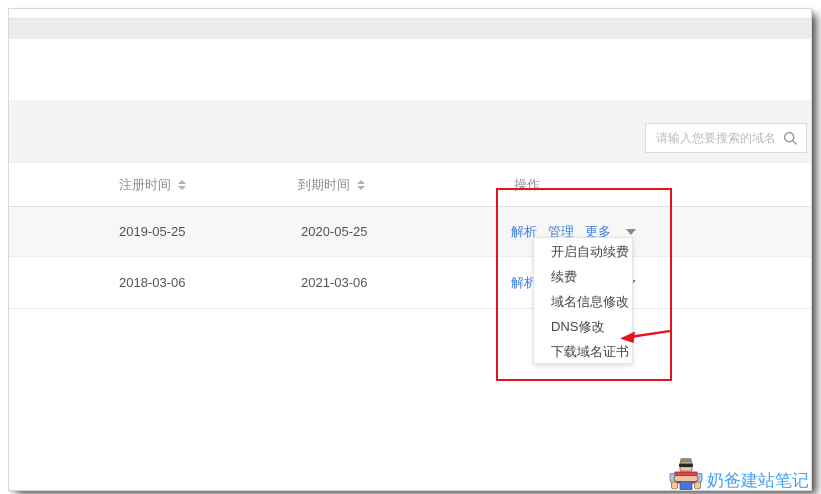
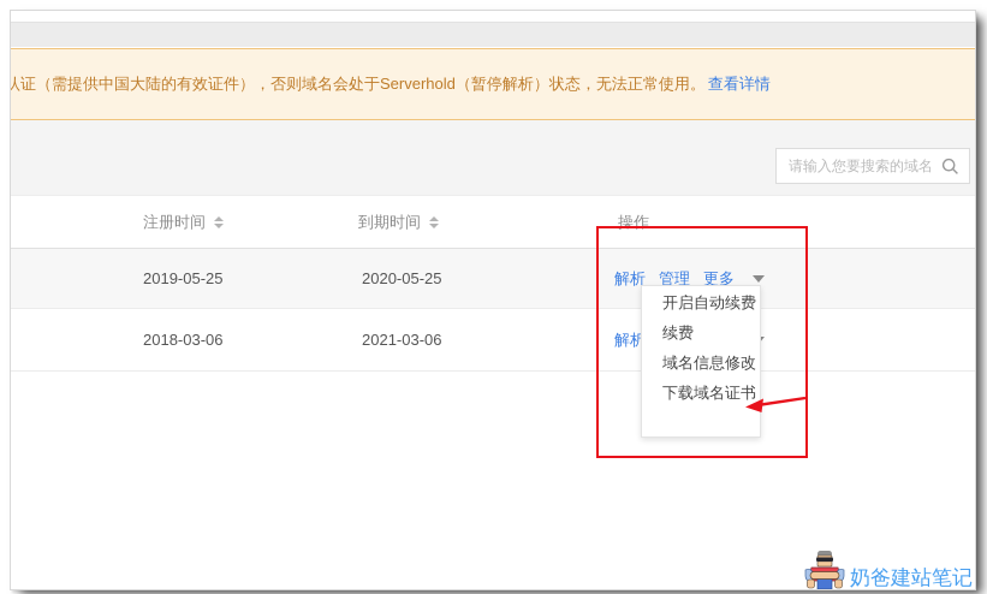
+ 认证（需提供中国大陆的有效证件），否则域名会处于Serverhold（暂停解析）状态，无法正常使用。
+ 查看详情
  请输入您要搜索的域名
  注册时间
  到期时间
  操作
  2019-05-25
  2020-05-25
  解析
  管理
  更多
  2018-03-06
  2021-03-06
  解析
  开启自动续费
  续费
  域名信息修改
- DNS修改
  下载域名证书
  奶爸建站笔记
